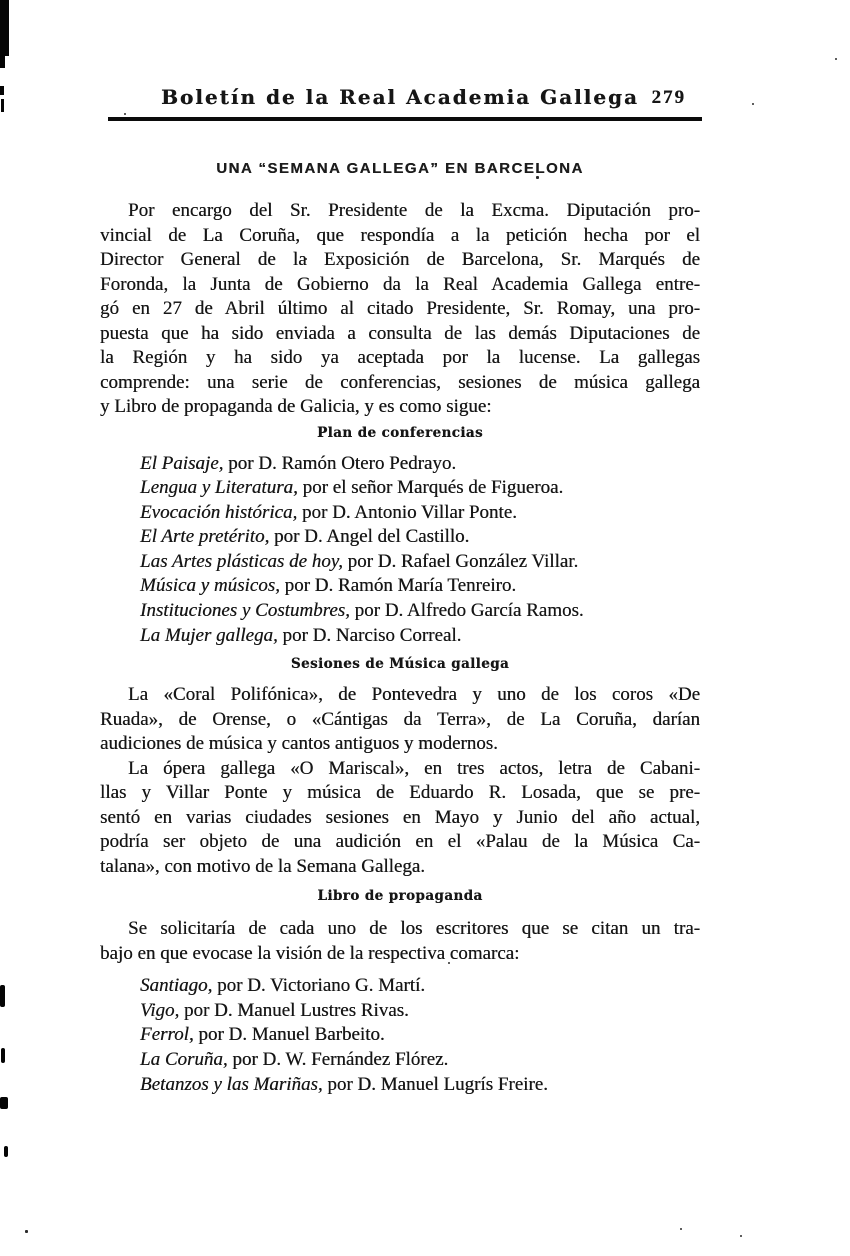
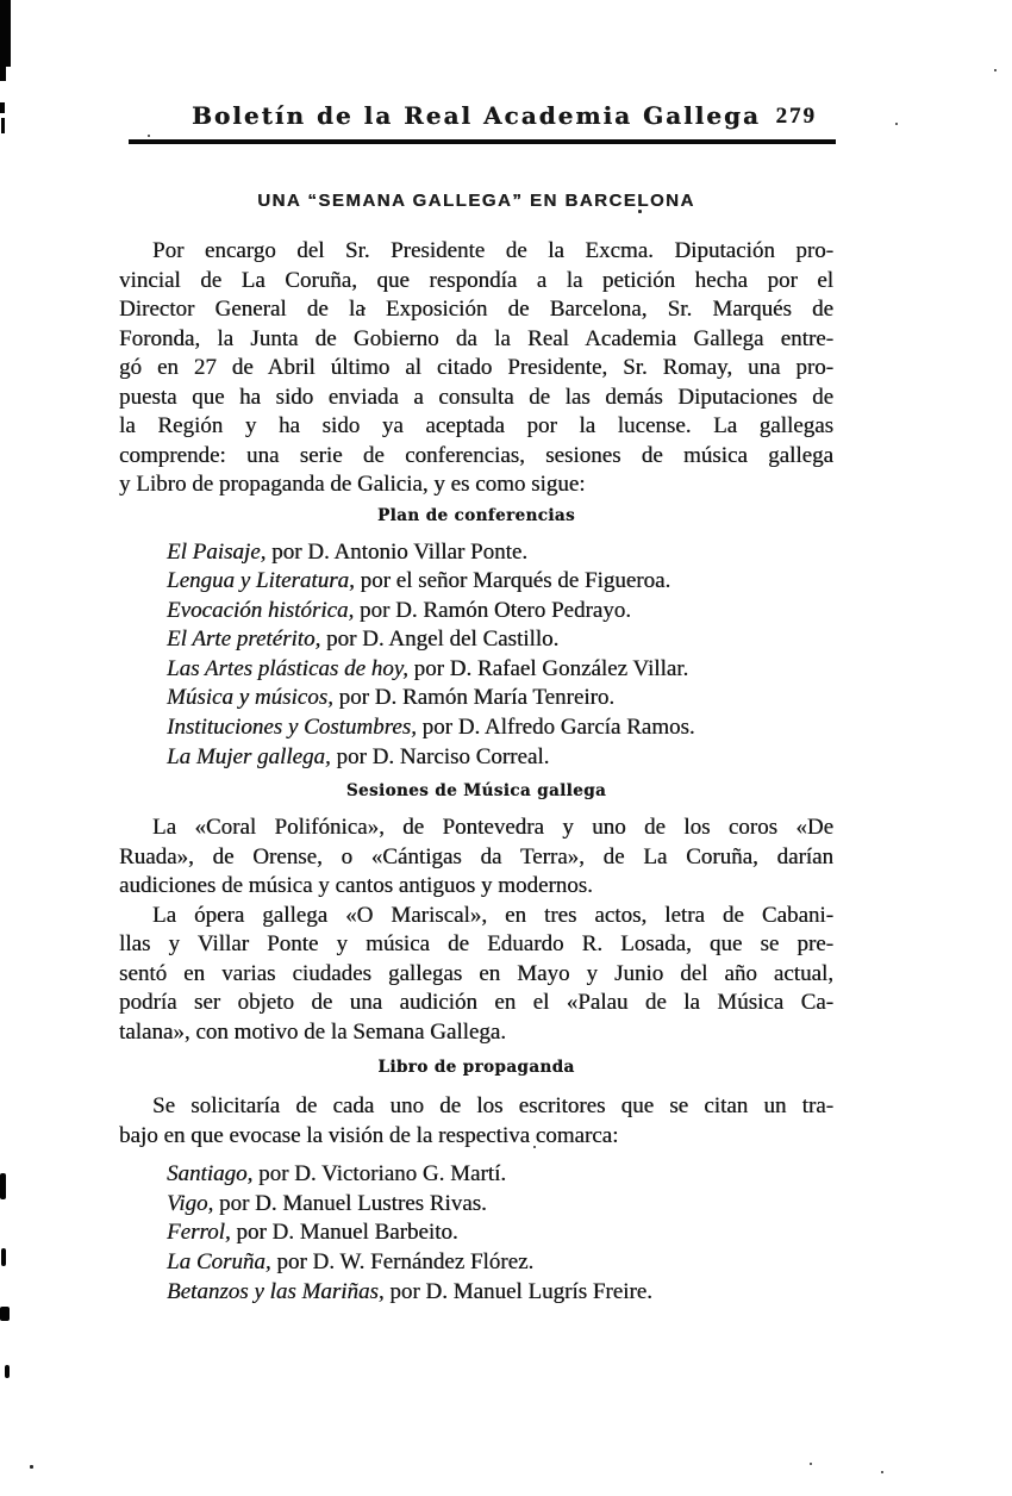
  Boletín de la Real Academia Gallega
  279
  UNA “SEMANA GALLEGA” EN BARCELONA
  Por encargo del Sr. Presidente de la Excma. Diputación pro-
  vincial de La Coruña, que respondía a la petición hecha por el
  Director General de la Exposición de Barcelona, Sr. Marqués de
  Foronda, la Junta de Gobierno da la Real Academia Gallega entre-
  gó en 27 de Abril último al citado Presidente, Sr. Romay, una pro-
  puesta que ha sido enviada a consulta de las demás Diputaciones de
  la Región y ha sido ya aceptada por la lucense. La gallegas
  comprende: una serie de conferencias, sesiones de música gallega
  y Libro de propaganda de Galicia, y es como sigue:
  Plan de conferencias
- El Paisaje, por D. Ramón Otero Pedrayo.
+ El Paisaje, por D. Antonio Villar Ponte.
  Lengua y Literatura, por el señor Marqués de Figueroa.
- Evocación histórica, por D. Antonio Villar Ponte.
+ Evocación histórica, por D. Ramón Otero Pedrayo.
  El Arte pretérito, por D. Angel del Castillo.
  Las Artes plásticas de hoy, por D. Rafael González Villar.
  Música y músicos, por D. Ramón María Tenreiro.
  Instituciones y Costumbres, por D. Alfredo García Ramos.
  La Mujer gallega, por D. Narciso Correal.
  Sesiones de Música gallega
  La «Coral Polifónica», de Pontevedra y uno de los coros «De
  Ruada», de Orense, o «Cántigas da Terra», de La Coruña, darían
  audiciones de música y cantos antiguos y modernos.
  La ópera gallega «O Mariscal», en tres actos, letra de Cabani-
  llas y Villar Ponte y música de Eduardo R. Losada, que se pre-
- sentó en varias ciudades sesiones en Mayo y Junio del año actual,
+ sentó en varias ciudades gallegas en Mayo y Junio del año actual,
  podría ser objeto de una audición en el «Palau de la Música Ca-
  talana», con motivo de la Semana Gallega.
  Libro de propaganda
  Se solicitaría de cada uno de los escritores que se citan un tra-
  bajo en que evocase la visión de la respectiva comarca:
  Santiago, por D. Victoriano G. Martí.
  Vigo, por D. Manuel Lustres Rivas.
  Ferrol, por D. Manuel Barbeito.
  La Coruña, por D. W. Fernández Flórez.
  Betanzos y las Mariñas, por D. Manuel Lugrís Freire.
